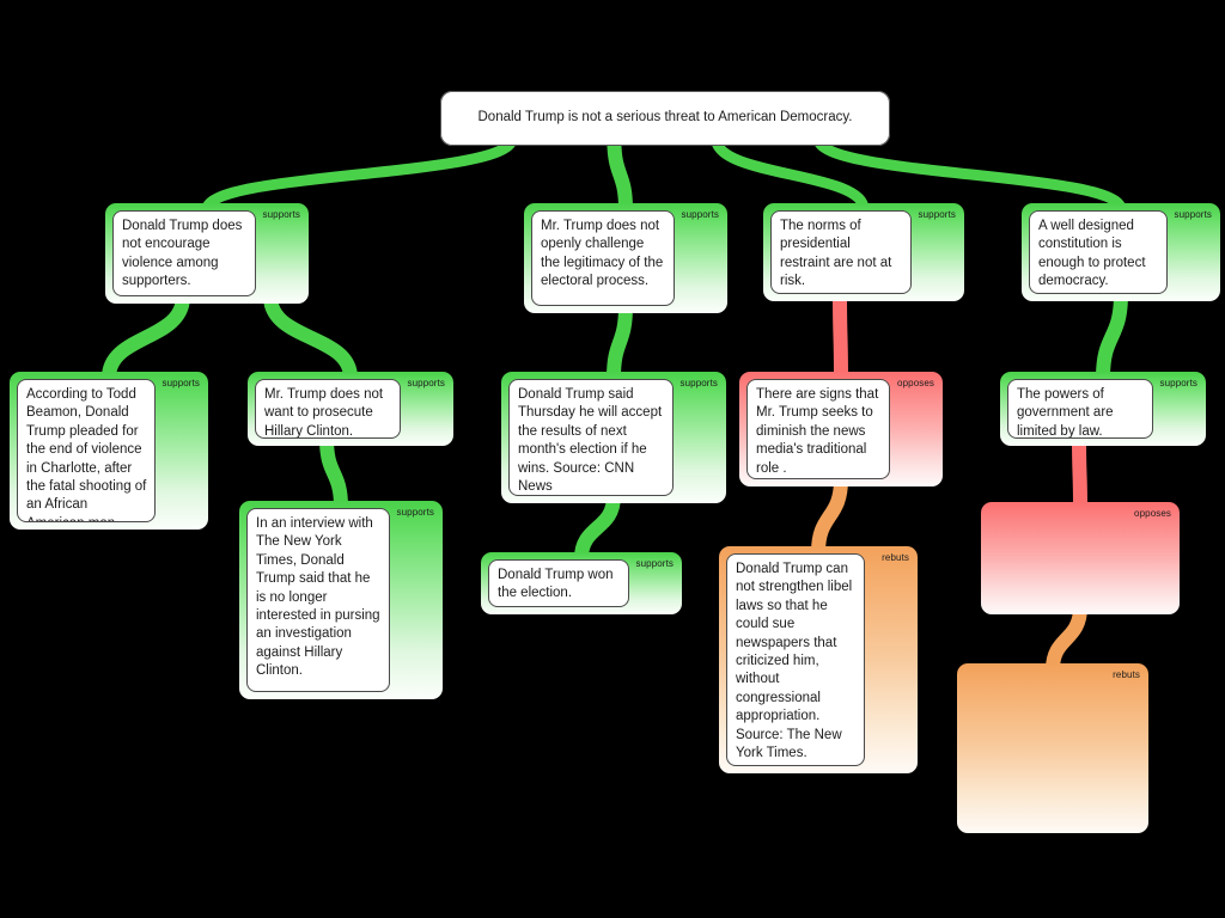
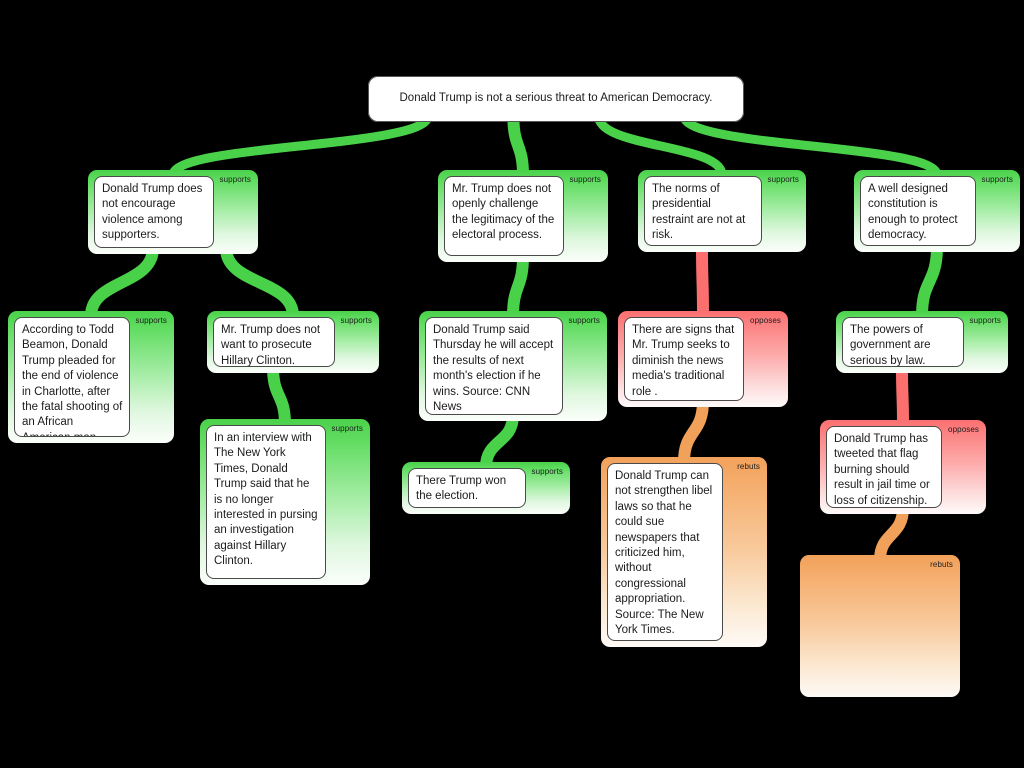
  Donald Trump is not a serious threat to American Democracy.
  Donald Trump does not encourage violence among supporters.
  supports
  Mr. Trump does not openly challenge the legitimacy of the electoral process.
  supports
  The norms of presidential restraint are not at risk.
  supports
  A well designed constitution is enough to protect democracy.
  supports
  According to Todd Beamon, Donald Trump pleaded for the end of violence in Charlotte, after the fatal shooting of an African
  supports
  Mr. Trump does not want to prosecute Hillary Clinton.
  supports
  In an interview with The New York Times, Donald Trump said that he is no longer interested in pursing an investigation against Hillary Clinton.
  supports
  Donald Trump said Thursday he will accept the results of next month's election if he wins. Source: CNN News
  supports
- Donald Trump won the election.
+ There Trump won the election.
  supports
  There are signs that Mr. Trump seeks to diminish the news media's traditional role .
  opposes
  Donald Trump can not strengthen libel laws so that he could sue newspapers that criticized him, without congressional appropriation. Source: The New York Times.
  rebuts
- The powers of government are limited by law.
+ The powers of government are serious by law.
  supports
+ Donald Trump has tweeted that flag burning should result in jail time or loss of citizenship.
  opposes
  rebuts
